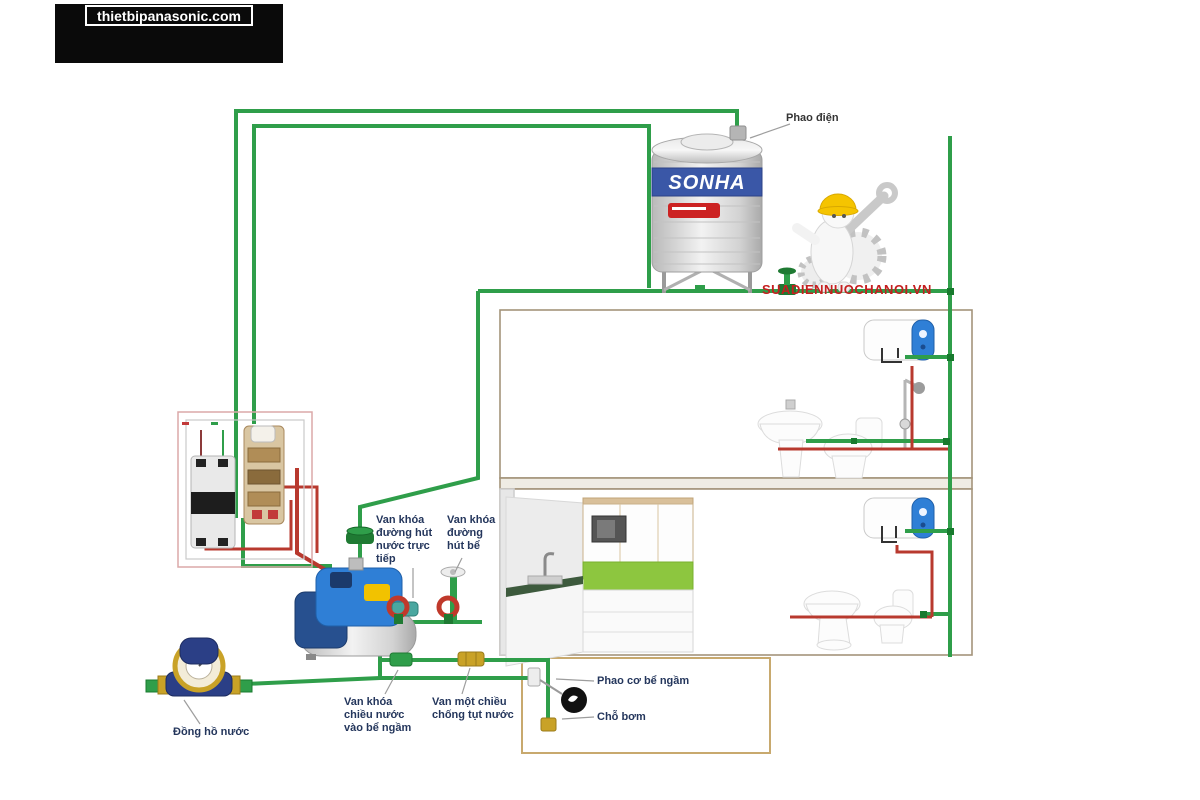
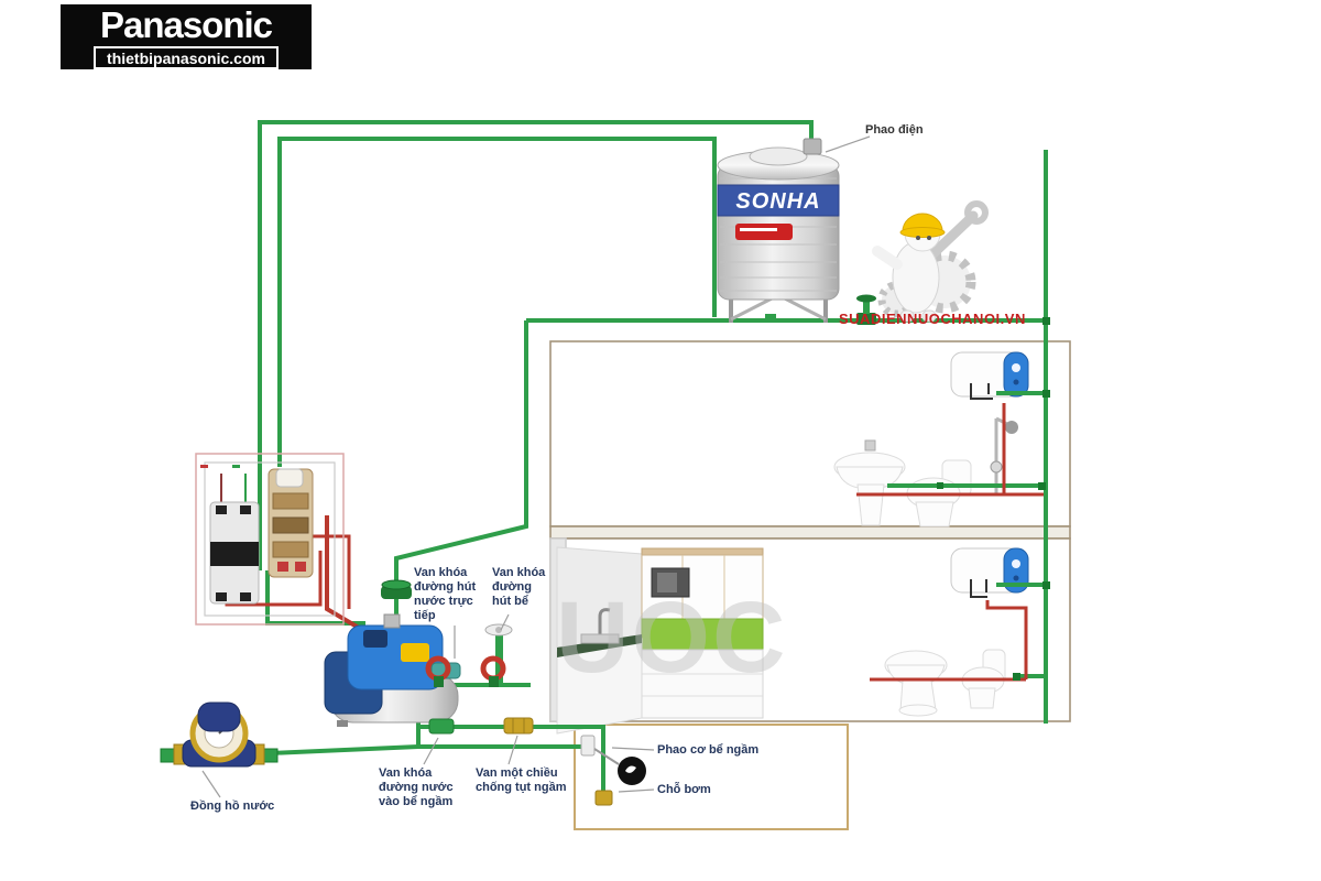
+ Panasonic
  thietbipanasonic.com
  SONHA
+ UOC
  SUADIENNUOCHANOI.VN
  Phao điện
  Van khóa đường hút nước trực tiếp
  Van khóa đường hút bể
  Đồng hồ nước
- Van khóa chiều nước vào bể ngầm
+ Van khóa đường nước vào bể ngầm
- Van một chiều chống tụt nước
+ Van một chiều chống tụt ngầm
  Phao cơ bể ngầm
  Chỗ bơm
